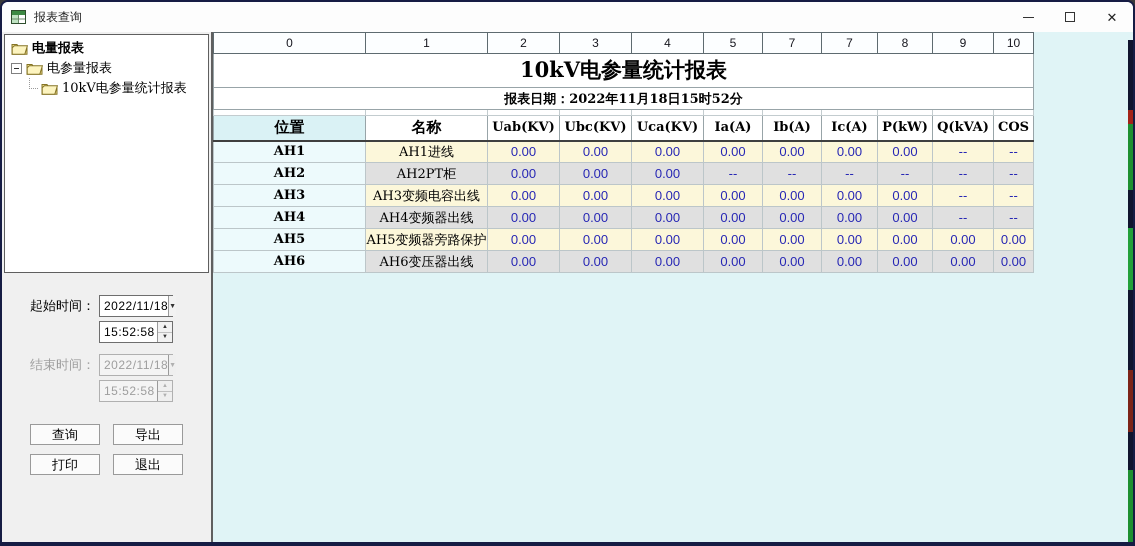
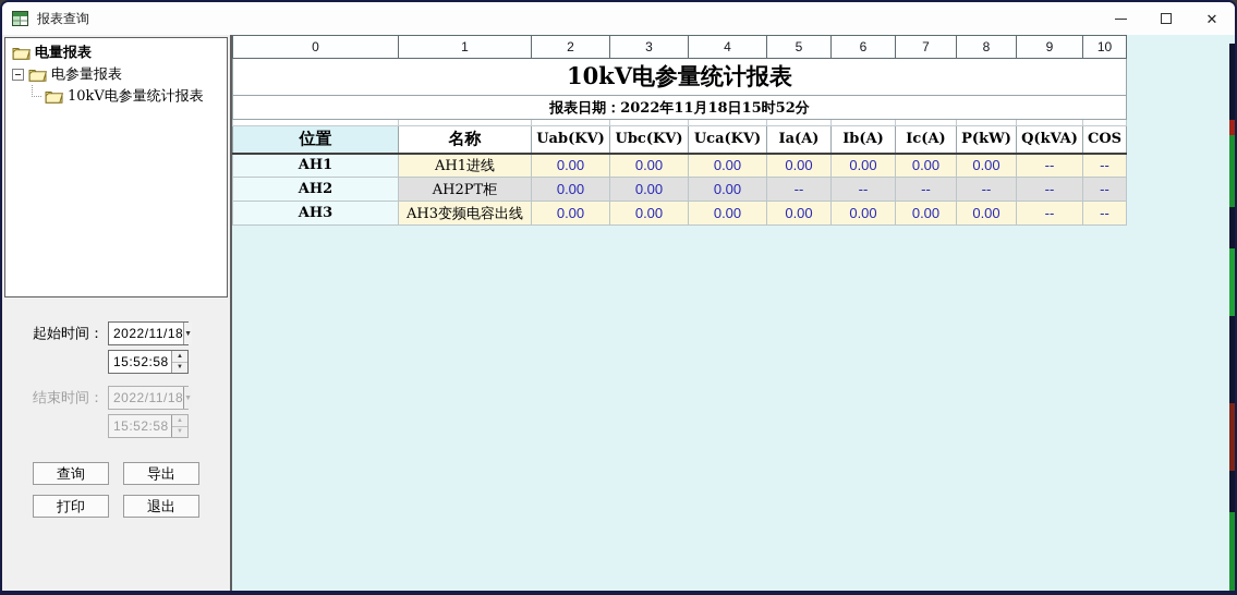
  报表查询
  ✕
  电量报表
  电参量报表
  10kV电参量统计报表
  起始时间：
  2022/11/18
  15:52:58
  结束时间：
  2022/11/18
  15:52:58
  查询
  导出
  打印
  退出
- 0	1	2	3	4	5	7	7	8	9	10
+ 0	1	2	3	4	5	6	7	8	9	10
  10kV电参量统计报表
  报表日期：2022年11月18日15时52分
  位置	名称	Uab(KV)	Ubc(KV)	Uca(KV)	Ia(A)	Ib(A)	Ic(A)	P(kW)	Q(kVA)	COS
  AH1	AH1进线	0.00	0.00	0.00	0.00	0.00	0.00	0.00	--	--
  AH2	AH2PT柜	0.00	0.00	0.00	--	--	--	--	--	--
  AH3	AH3变频电容出线	0.00	0.00	0.00	0.00	0.00	0.00	0.00	--	--
- AH4	AH4变频器出线	0.00	0.00	0.00	0.00	0.00	0.00	0.00	--	--
- AH5	AH5变频器旁路保护	0.00	0.00	0.00	0.00	0.00	0.00	0.00	0.00	0.00
- AH6	AH6变压器出线	0.00	0.00	0.00	0.00	0.00	0.00	0.00	0.00	0.00
